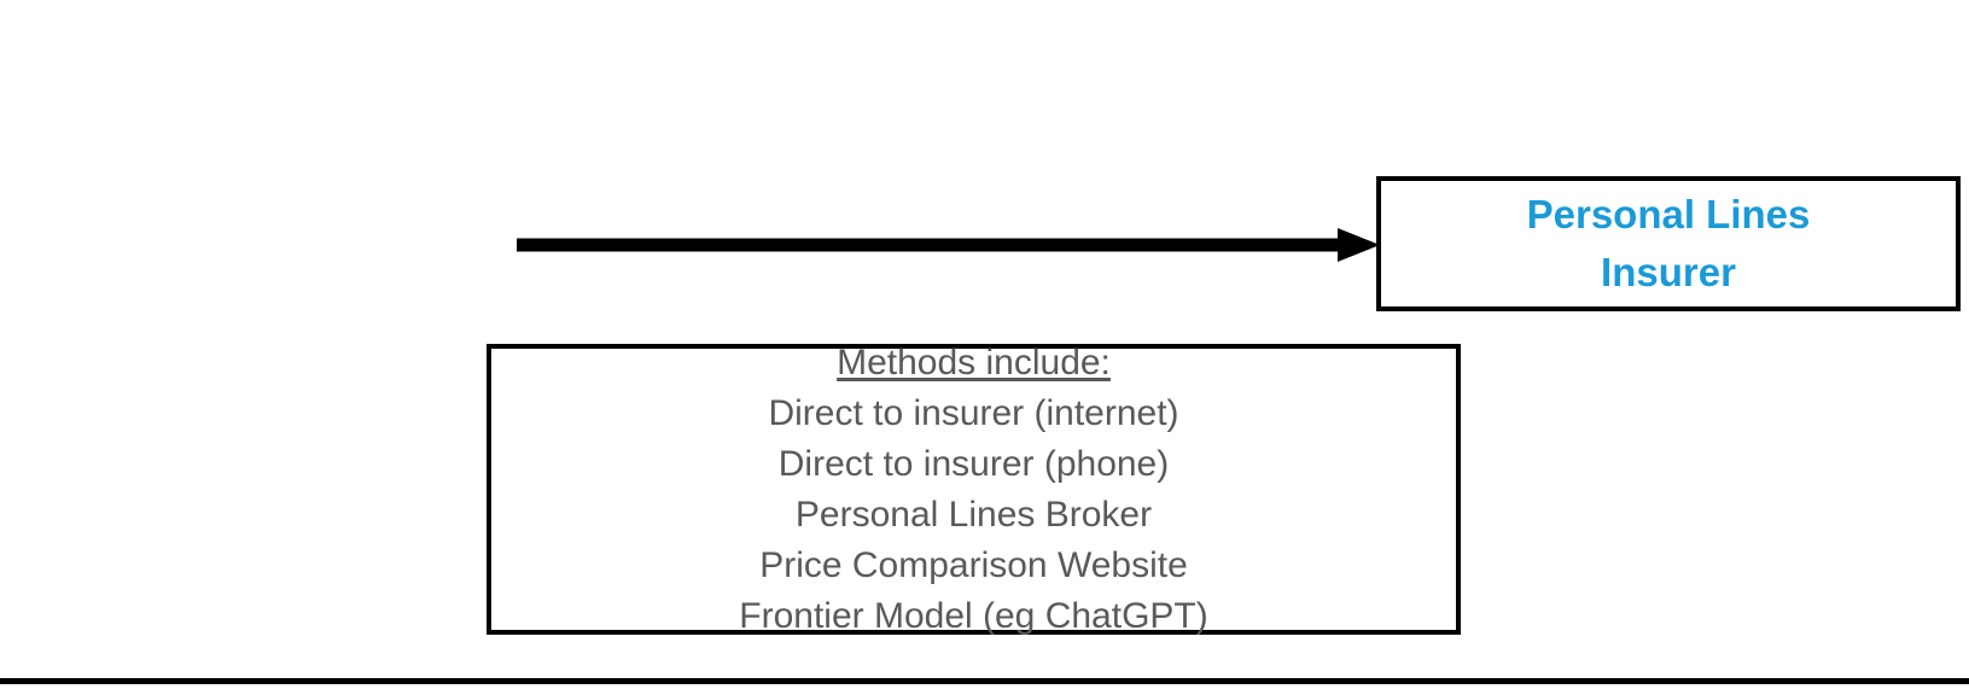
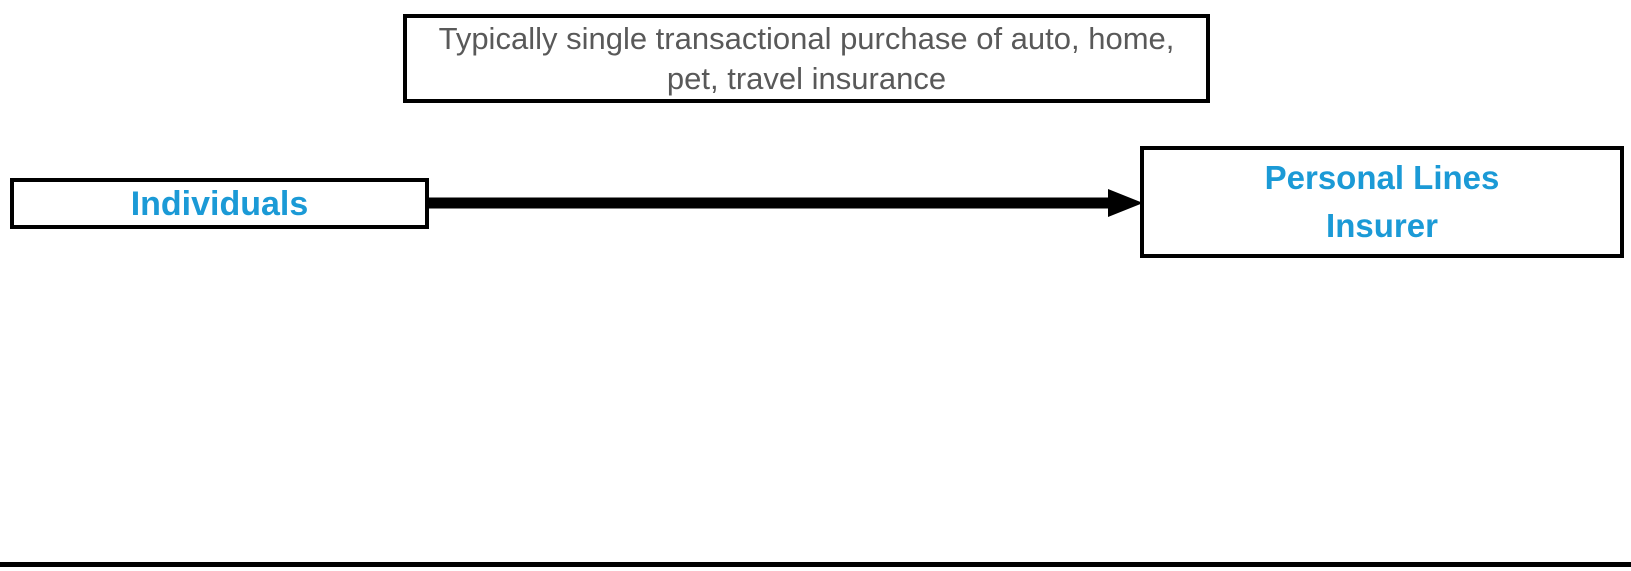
+ Typically single transactional purchase of auto, home, pet, travel insurance
+ Individuals
  Personal Lines
  Insurer
- Methods include:
- Direct to insurer (internet)
- Direct to insurer (phone)
- Personal Lines Broker
- Price Comparison Website
- Frontier Model (eg ChatGPT)
